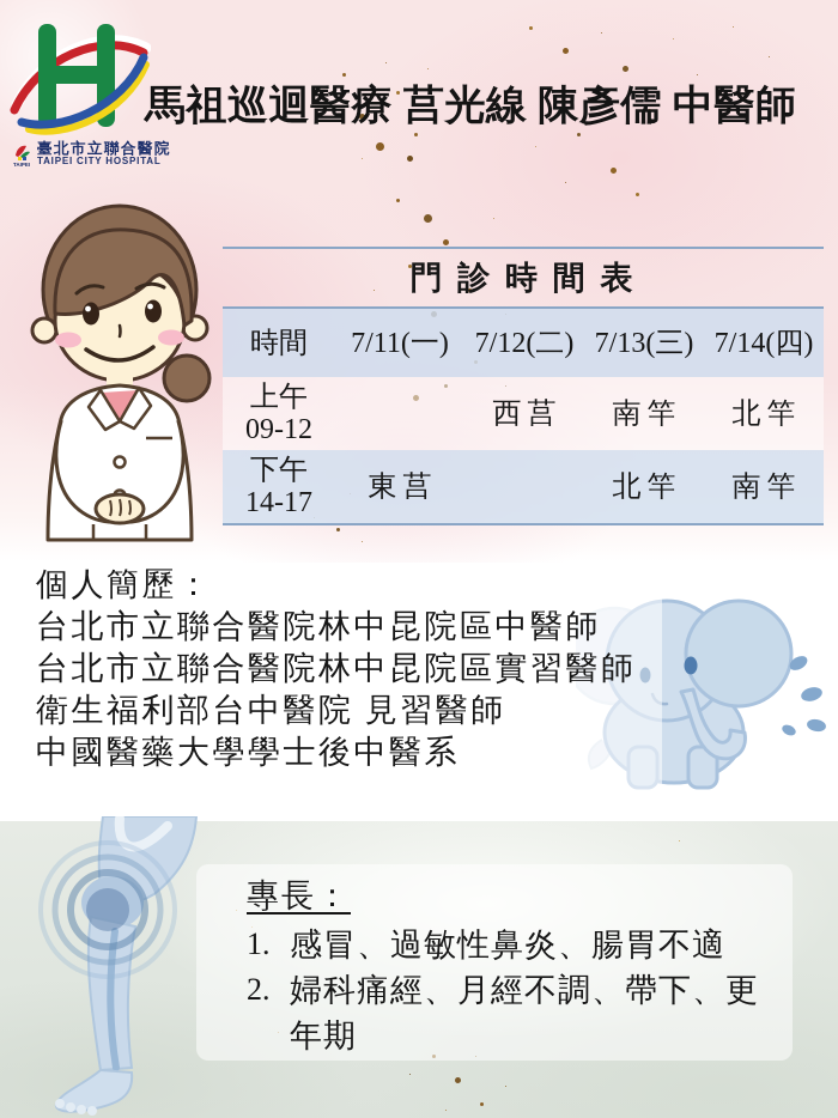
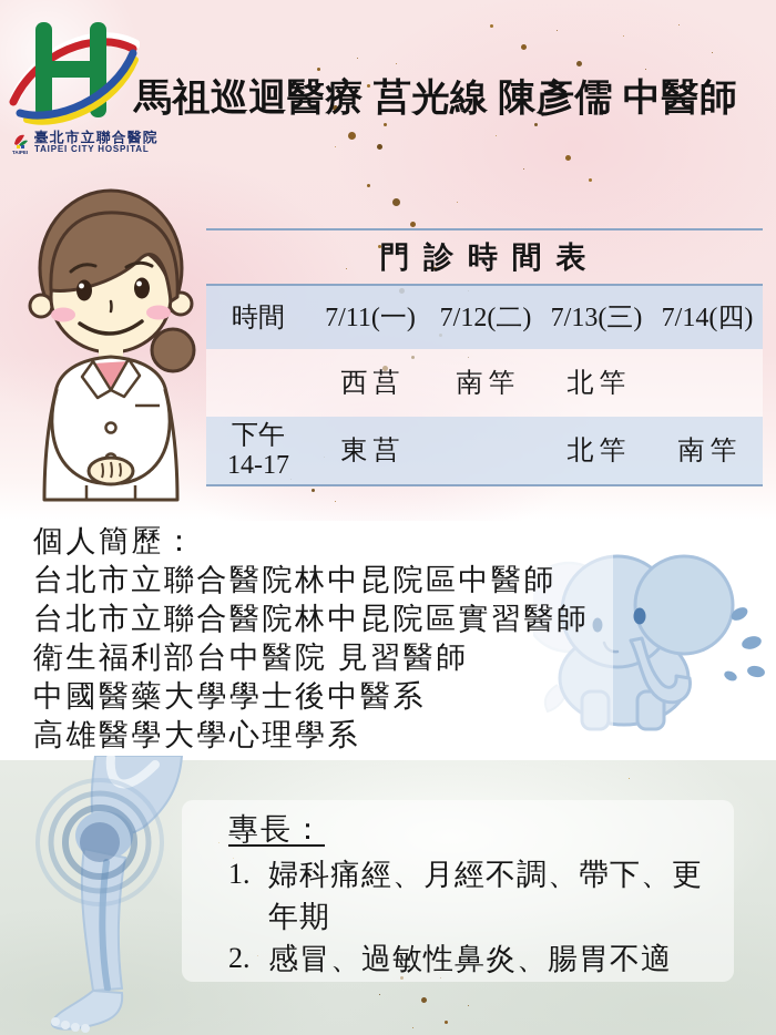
  臺北市立聯合醫院
  TAIPEI CITY HOSPITAL
  馬祖巡迴醫療 莒光線 陳彥儒 中醫師
  門 診 時 間 表
  時間
  7/11(一)
  7/12(二)
  7/13(三)
  7/14(四)
- 上午
- 09-12
  西莒
  南竿
  北竿
  下午
  14-17
  東莒
  北竿
  南竿
  個人簡歷：
  台北市立聯合醫院林中昆院區中醫師
  台北市立聯合醫院林中昆院區實習醫師
  衛生福利部台中醫院 見習醫師
  中國醫藥大學學士後中醫系
+ 高雄醫學大學心理學系
  專長：
  1.
- 感冒、過敏性鼻炎、腸胃不適
+ 婦科痛經、月經不調、帶下、更年期
  2.
- 婦科痛經、月經不調、帶下、更年期
+ 感冒、過敏性鼻炎、腸胃不適
